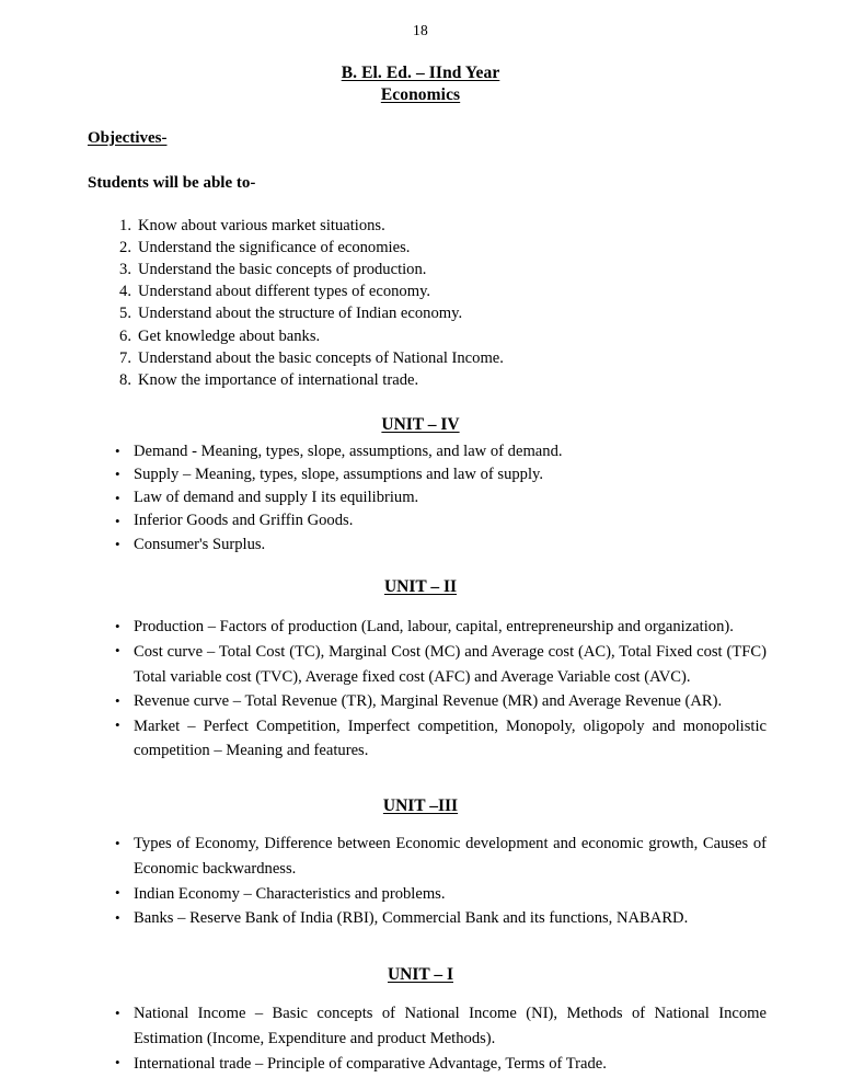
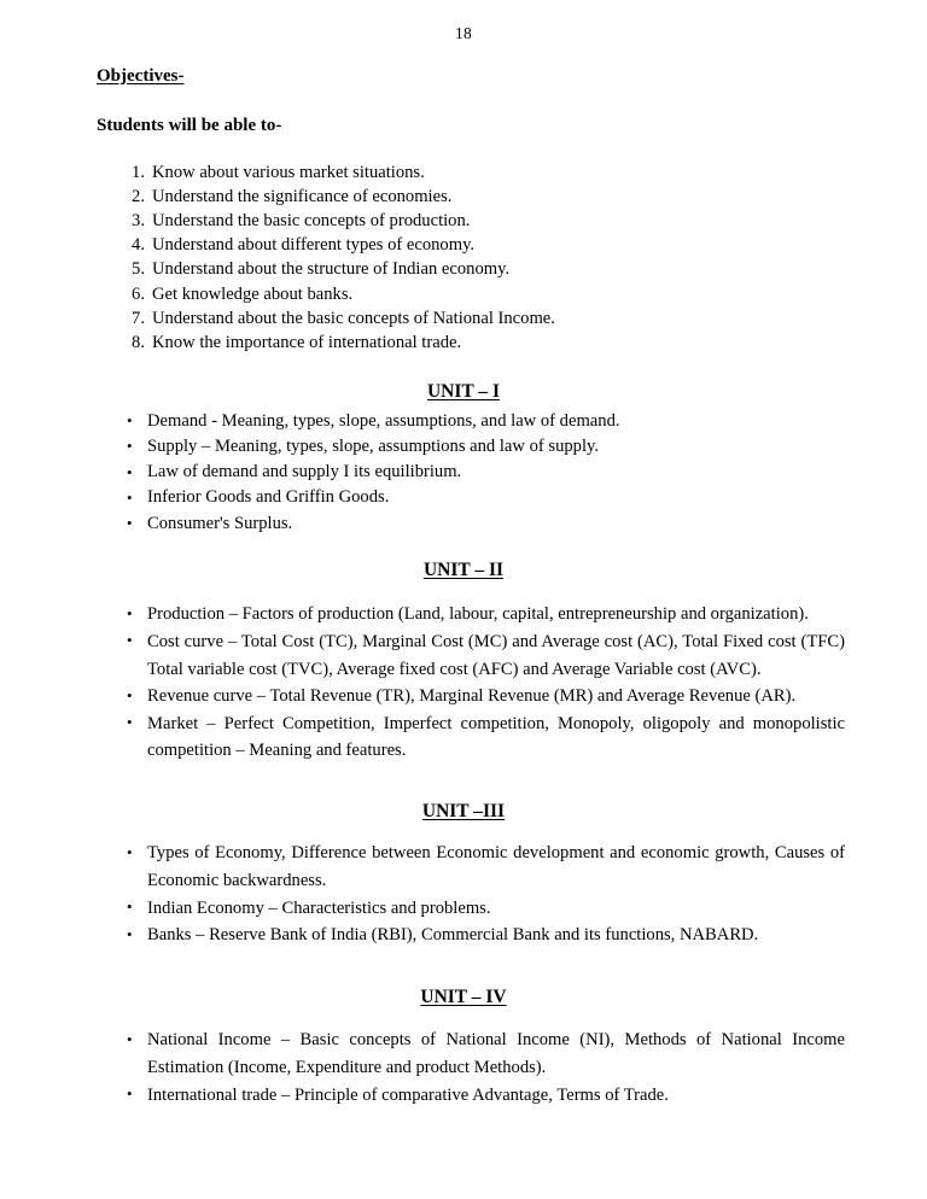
  18
- B. El. Ed. – IInd Year
- Economics
  Objectives-
  Students will be able to-
  1.
  Know about various market situations.
  2.
  Understand the significance of economies.
  3.
  Understand the basic concepts of production.
  4.
  Understand about different types of economy.
  5.
  Understand about the structure of Indian economy.
  6.
  Get knowledge about banks.
  7.
  Understand about the basic concepts of National Income.
  8.
  Know the importance of international trade.
- UNIT – IV
+ UNIT – I
  •
  Demand - Meaning, types, slope, assumptions, and law of demand.
  •
  Supply – Meaning, types, slope, assumptions and law of supply.
  •
  Law of demand and supply I its equilibrium.
  •
  Inferior Goods and Griffin Goods.
  •
  Consumer's Surplus.
  UNIT – II
  •
  Production – Factors of production (Land, labour, capital, entrepreneurship and organization).
  •
  Cost curve – Total Cost (TC), Marginal Cost (MC) and Average cost (AC), Total Fixed cost (TFC) Total variable cost (TVC), Average fixed cost (AFC) and Average Variable cost (AVC).
  •
  Revenue curve – Total Revenue (TR), Marginal Revenue (MR) and Average Revenue (AR).
  •
  Market – Perfect Competition, Imperfect competition, Monopoly, oligopoly and monopolistic competition – Meaning and features.
  UNIT –III
  •
  Types of Economy, Difference between Economic development and economic growth, Causes of Economic backwardness.
  •
  Indian Economy – Characteristics and problems.
  •
  Banks – Reserve Bank of India (RBI), Commercial Bank and its functions, NABARD.
- UNIT – I
+ UNIT – IV
  •
  National Income – Basic concepts of National Income (NI), Methods of National Income Estimation (Income, Expenditure and product Methods).
  •
  International trade – Principle of comparative Advantage, Terms of Trade.
